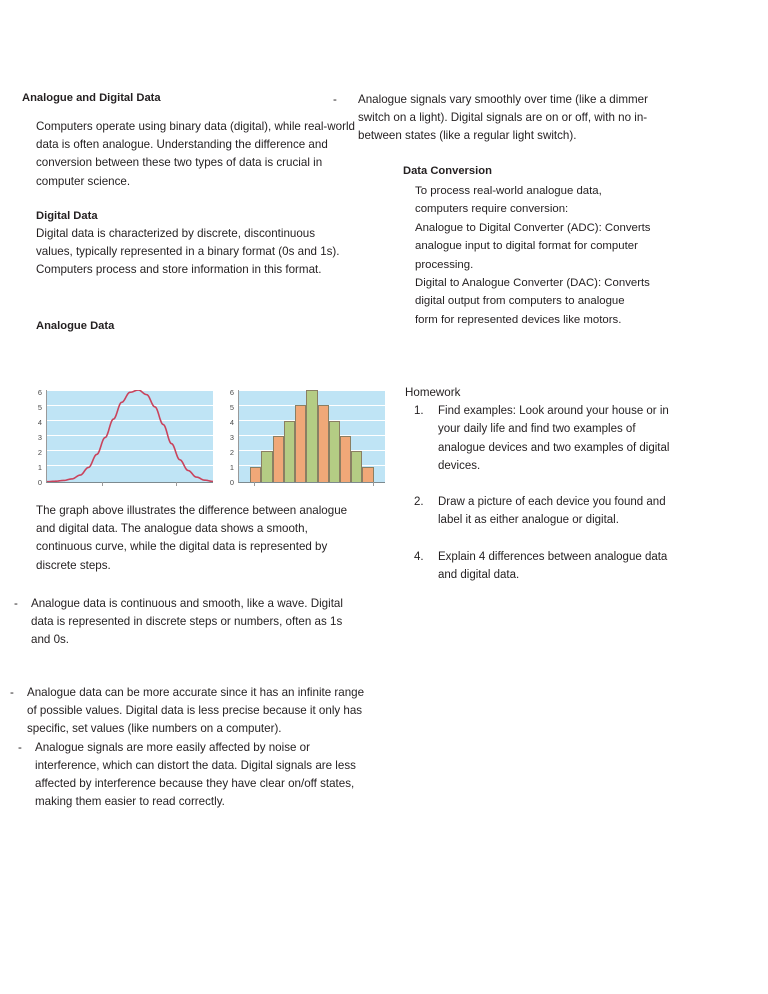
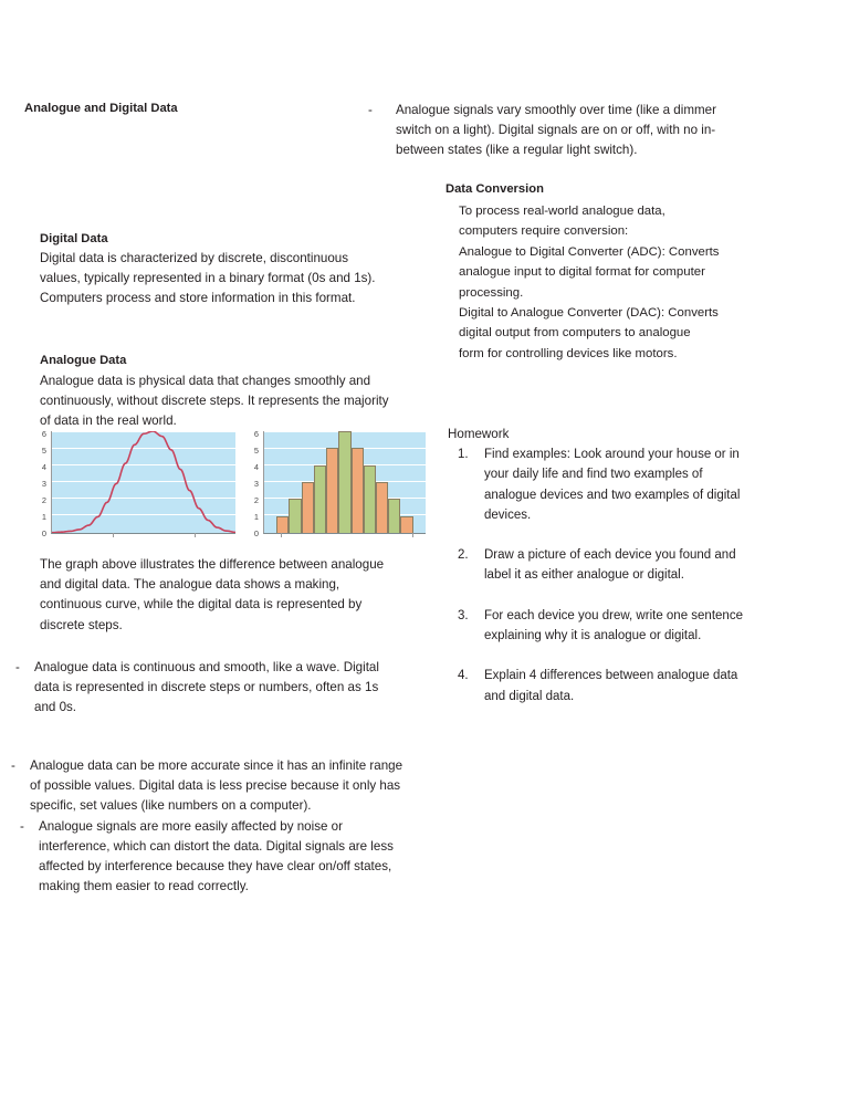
  Analogue and Digital Data
- Computers operate using binary data (digital), while real-world data is often analogue. Understanding the difference and conversion between these two types of data is crucial in computer science.
  Digital Data
  Digital data is characterized by discrete, discontinuous values, typically represented in a binary format (0s and 1s). Computers process and store information in this format.
  Analogue Data
+ Analogue data is physical data that changes smoothly and continuously, without discrete steps. It represents the majority of data in the real world.
  6
  5
  4
  3
  2
  1
  0
  6
  5
  4
  3
  2
  1
  0
- The graph above illustrates the difference between analogue and digital data. The analogue data shows a smooth, continuous curve, while the digital data is represented by discrete steps.
+ The graph above illustrates the difference between analogue and digital data. The analogue data shows a making, continuous curve, while the digital data is represented by discrete steps.
  -
  Analogue data is continuous and smooth, like a wave. Digital data is represented in discrete steps or numbers, often as 1s and 0s.
  -
  Analogue data can be more accurate since it has an infinite range of possible values. Digital data is less precise because it only has specific, set values (like numbers on a computer).
  -
  Analogue signals are more easily affected by noise or interference, which can distort the data. Digital signals are less affected by interference because they have clear on/off states, making them easier to read correctly.
  -
  Analogue signals vary smoothly over time (like a dimmer switch on a light). Digital signals are on or off, with no in-between states (like a regular light switch).
  Data Conversion
  To process real-world analogue data,
  computers require conversion:
  Analogue to Digital Converter (ADC): Converts
  analogue input to digital format for computer
  processing.
  Digital to Analogue Converter (DAC): Converts
  digital output from computers to analogue
- form for represented devices like motors.
+ form for controlling devices like motors.
  Homework
  1.
  Find examples: Look around your house or in your daily life and find two examples of analogue devices and two examples of digital devices.
  2.
  Draw a picture of each device you found and label it as either analogue or digital.
+ 3.
+ For each device you drew, write one sentence explaining why it is analogue or digital.
  4.
  Explain 4 differences between analogue data and digital data.
